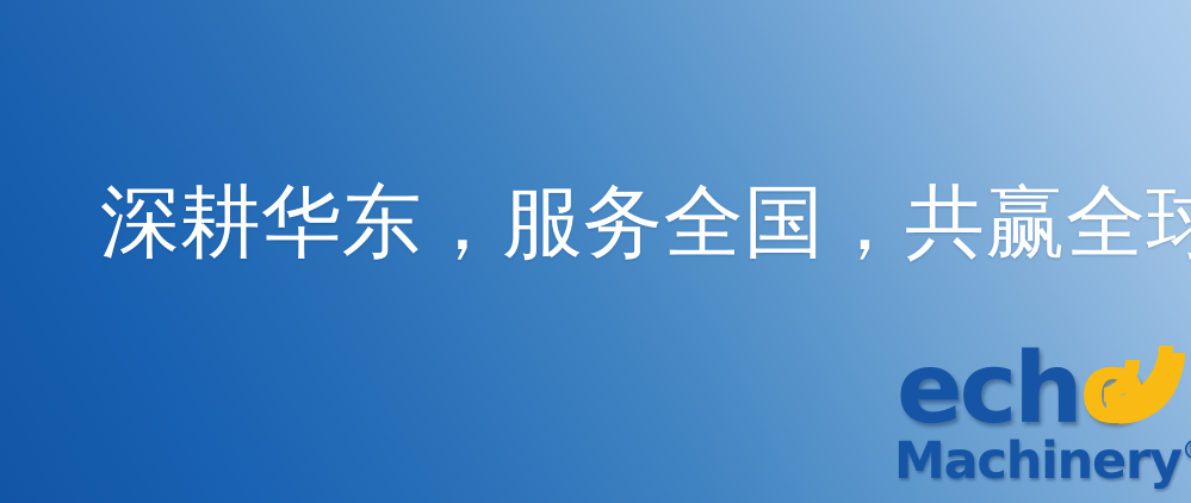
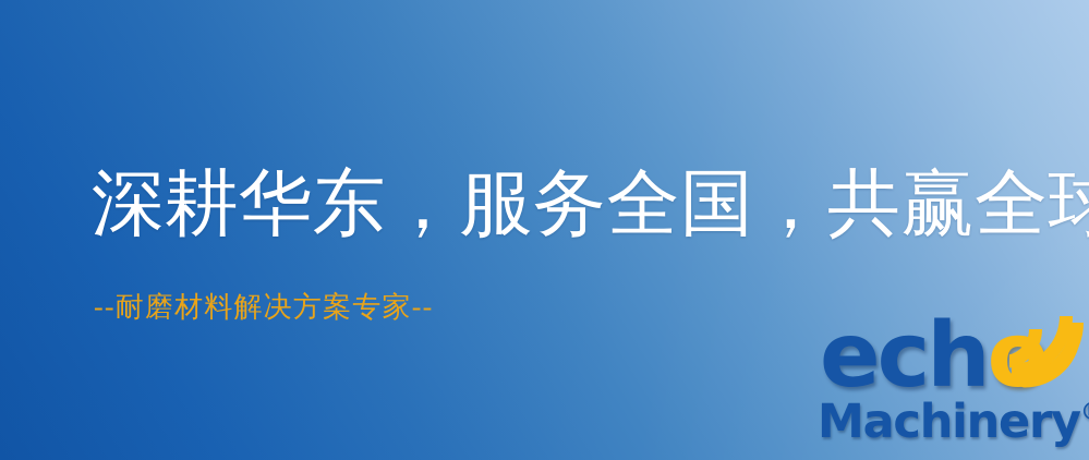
  深耕华东，服务全国，共赢全球
+ --耐磨材料解决方案专家--
  ech
  Machinery
